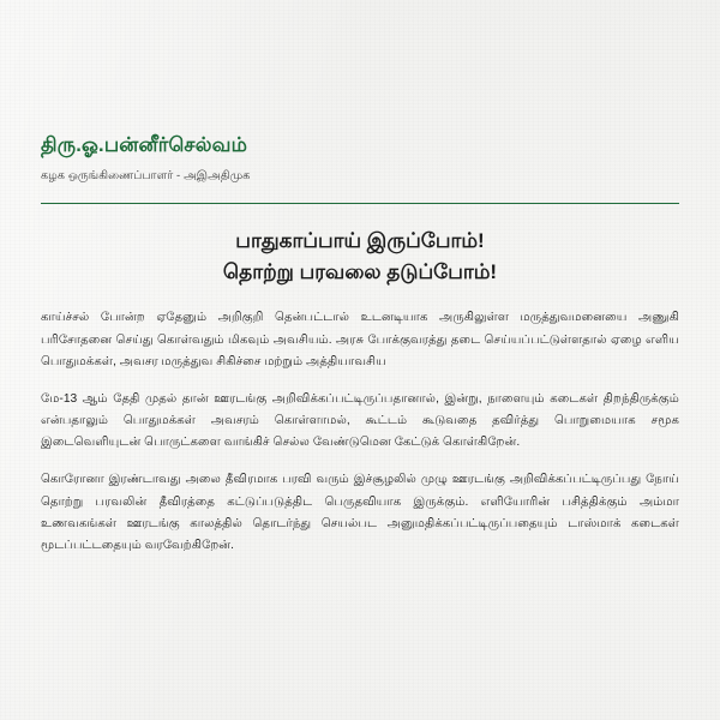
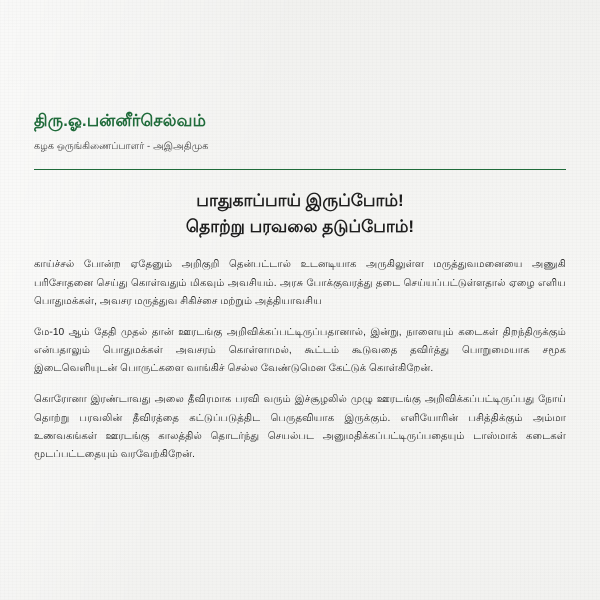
  திரு.ஓ.பன்னீர்செல்வம்
  கழக ஒருங்கிணைப்பாளர் - அஇஅதிமுக
  பாதுகாப்பாய் இருப்போம்!
  தொற்று பரவலை தடுப்போம்!
  காய்ச்சல் போன்ற ஏதேனும் அறிகுறி தென்பட்டால் உடனடியாக அருகிலுள்ள மருத்துவமனையை அணுகி பரிசோதனை செய்து கொள்வதும் மிகவும் அவசியம். அரசு போக்குவரத்து தடை செய்யப்பட்டுள்ளதால் ஏழை எளிய பொதுமக்கள், அவசர மருத்துவ சிகிச்சை மற்றும் அத்தியாவசிய
- மே-13 ஆம் தேதி முதல் தான் ஊரடங்கு அறிவிக்கப்பட்டிருப்பதானால், இன்று, நாளையும் கடைகள் திறந்திருக்கும் என்பதாலும் பொதுமக்கள் அவசரம் கொள்ளாமல், கூட்டம் கூடுவதை தவிர்த்து பொறுமையாக சமூக இடைவெளியுடன் பொருட்களை வாங்கிச் செல்ல வேண்டுமென கேட்டுக் கொள்கிறேன்.
+ மே-10 ஆம் தேதி முதல் தான் ஊரடங்கு அறிவிக்கப்பட்டிருப்பதானால், இன்று, நாளையும் கடைகள் திறந்திருக்கும் என்பதாலும் பொதுமக்கள் அவசரம் கொள்ளாமல், கூட்டம் கூடுவதை தவிர்த்து பொறுமையாக சமூக இடைவெளியுடன் பொருட்களை வாங்கிச் செல்ல வேண்டுமென கேட்டுக் கொள்கிறேன்.
  கொரோனா இரண்டாவது அலை தீவிரமாக பரவி வரும் இச்சூழலில் முழு ஊரடங்கு அறிவிக்கப்பட்டிருப்பது நோய் தொற்று பரவலின் தீவிரத்தை கட்டுப்படுத்திட பெருதவியாக இருக்கும். எளியோரின் பசித்திக்கும் அம்மா உணவகங்கள் ஊரடங்கு காலத்தில் தொடர்ந்து செயல்பட அனுமதிக்கப்பட்டிருப்பதையும் டாஸ்மாக் கடைகள் மூடப்பட்டதையும் வரவேற்கிறேன்.
